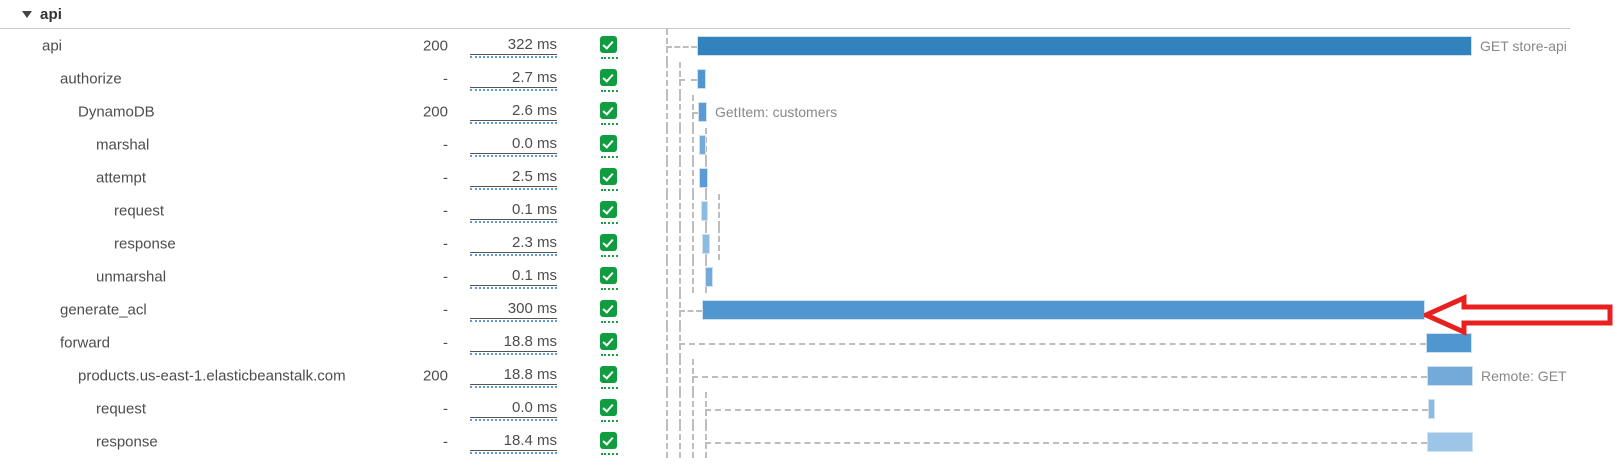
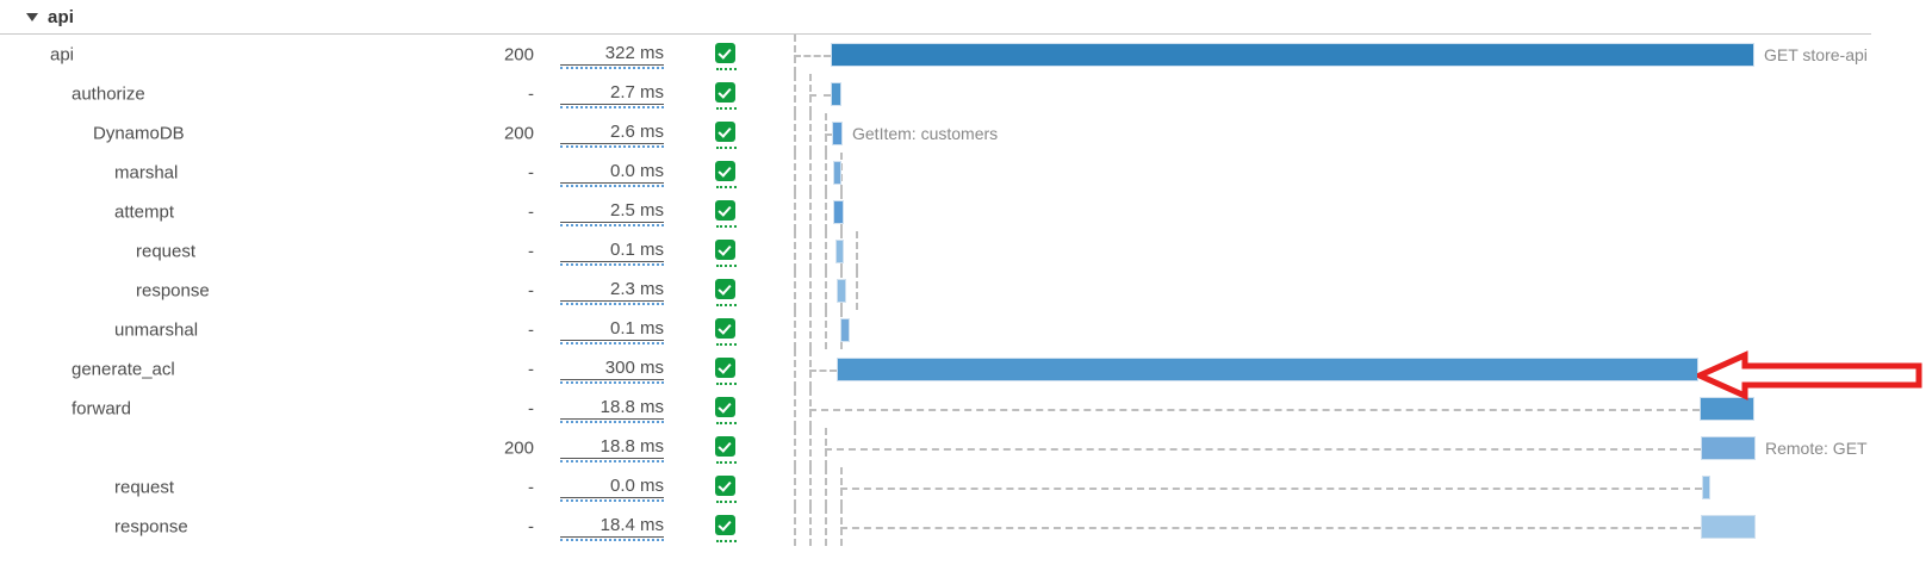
  api
  GET store-api
  api
  200
  322 ms
  authorize
  -
  2.7 ms
  GetItem: customers
  DynamoDB
  200
  2.6 ms
  marshal
  -
  0.0 ms
  attempt
  -
  2.5 ms
  request
  -
  0.1 ms
  response
  -
  2.3 ms
  unmarshal
  -
  0.1 ms
  generate_acl
  -
  300 ms
  forward
  -
  18.8 ms
  Remote: GET
- products.us-east-1.elasticbeanstalk.com
  200
  18.8 ms
  request
  -
  0.0 ms
  response
  -
  18.4 ms
